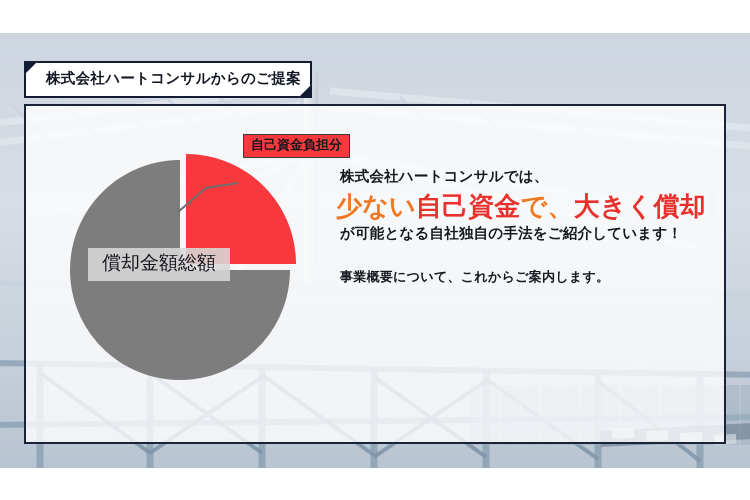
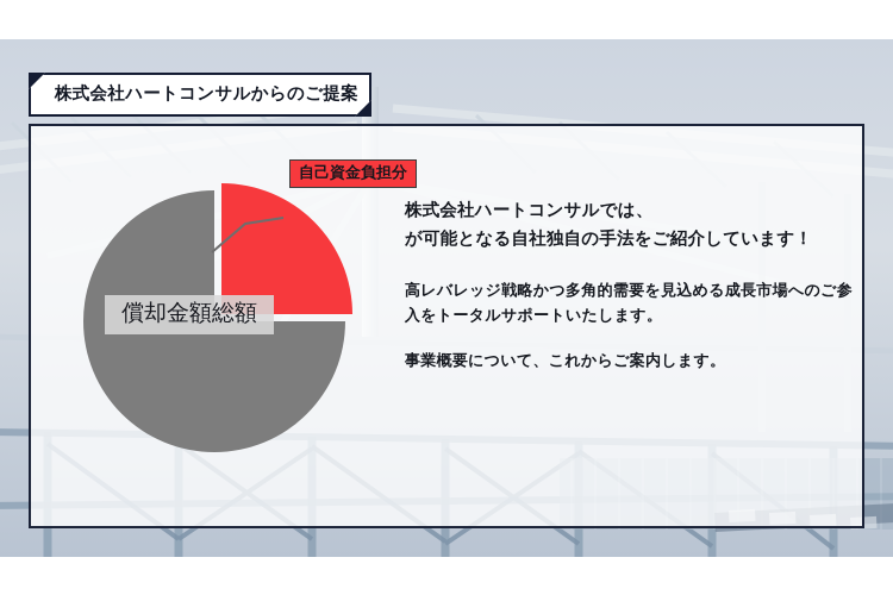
  株式会社ハートコンサルからのご提案
  自己資金負担分
  償却金額総額
  株式会社ハートコンサルでは、
- 少ない自己資金で、大きく償却
  が可能となる自社独自の手法をご紹介しています！
+ 高レバレッジ戦略かつ多角的需要を見込める成長市場へのご参入をトータルサポートいたします。
  事業概要について、これからご案内します。
